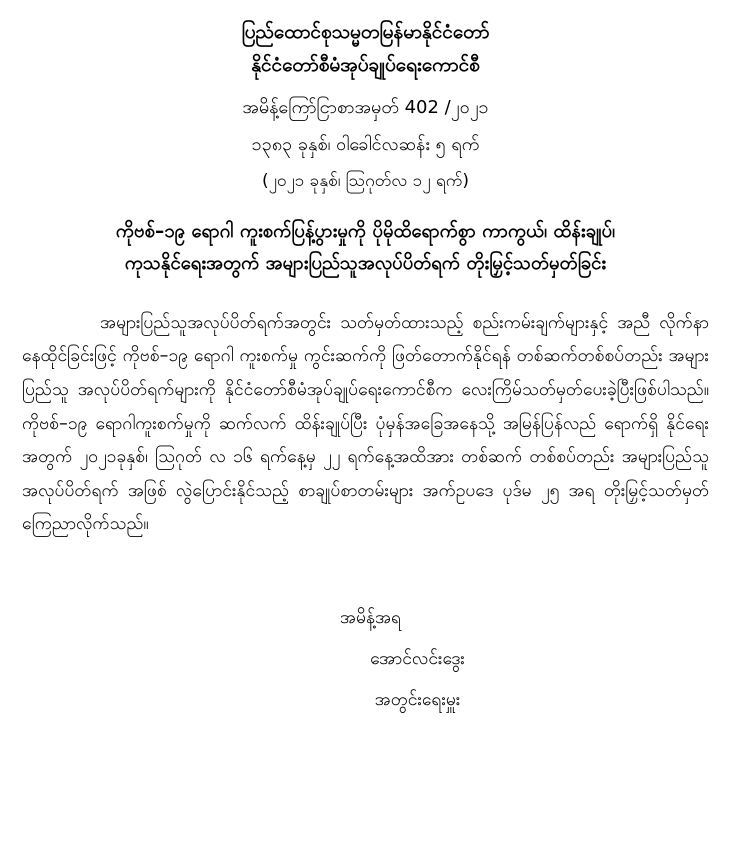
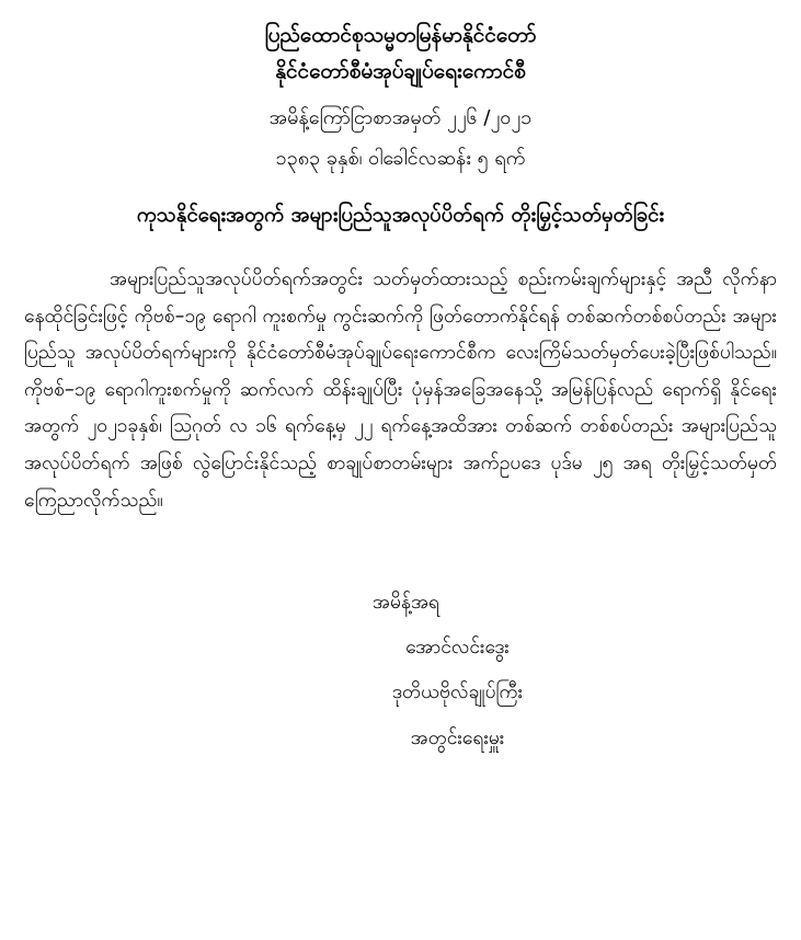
  ပြည်ထောင်စုသမ္မတမြန်မာနိုင်ငံတော်
  နိုင်ငံတော်စီမံအုပ်ချုပ်ရေးကောင်စီ
- အမိန့်ကြော်ငြာစာအမှတ် 402 /၂၀၂၁
+ အမိန့်ကြော်ငြာစာအမှတ် ၂၂၆ /၂၀၂၁
  ၁၃၈၃ ခုနှစ်၊ ဝါခေါင်လဆန်း ၅ ရက်
- (၂၀၂၁ ခုနှစ်၊ ဩဂုတ်လ ၁၂ ရက်)
- ကိုဗစ်–၁၉ ရောဂါ ကူးစက်ပြန့်ပွားမှုကို ပိုမိုထိရောက်စွာ ကာကွယ်၊ ထိန်းချုပ်၊
  ကုသနိုင်ရေးအတွက် အများပြည်သူအလုပ်ပိတ်ရက် တိုးမြှင့်သတ်မှတ်ခြင်း
  အများပြည်သူအလုပ်ပိတ်ရက်အတွင်း သတ်မှတ်ထားသည့် စည်းကမ်းချက်များနှင့် အညီ လိုက်နာနေထိုင်ခြင်းဖြင့် ကိုဗစ်–၁၉ ရောဂါ ကူးစက်မှု ကွင်းဆက်ကို ဖြတ်တောက်နိုင်ရန် တစ်ဆက်တစ်စပ်တည်း အများပြည်သူ အလုပ်ပိတ်ရက်များကို နိုင်ငံတော်စီမံအုပ်ချုပ်ရေးကောင်စီက လေးကြိမ်သတ်မှတ်ပေးခဲ့ပြီးဖြစ်ပါသည်။ ကိုဗစ်–၁၉ ရောဂါကူးစက်မှုကို ဆက်လက် ထိန်းချုပ်ပြီး ပုံမှန်အခြေအနေသို့ အမြန်ပြန်လည် ရောက်ရှိ နိုင်ရေးအတွက် ၂၀၂၁ခုနှစ်၊ ဩဂုတ် လ ၁၆ ရက်နေ့မှ ၂၂ ရက်နေ့အထိအား တစ်ဆက် တစ်စပ်တည်း အများပြည်သူအလုပ်ပိတ်ရက် အဖြစ် လွဲပြောင်းနိုင်သည့် စာချုပ်စာတမ်းများ အက်ဥပဒေ ပုဒ်မ ၂၅ အရ တိုးမြှင့်သတ်မှတ် ကြေညာလိုက်သည်။
  အမိန့်အရ
  အောင်လင်းဒွေး
+ ဒုတိယဗိုလ်ချုပ်ကြီး
  အတွင်းရေးမှူး
